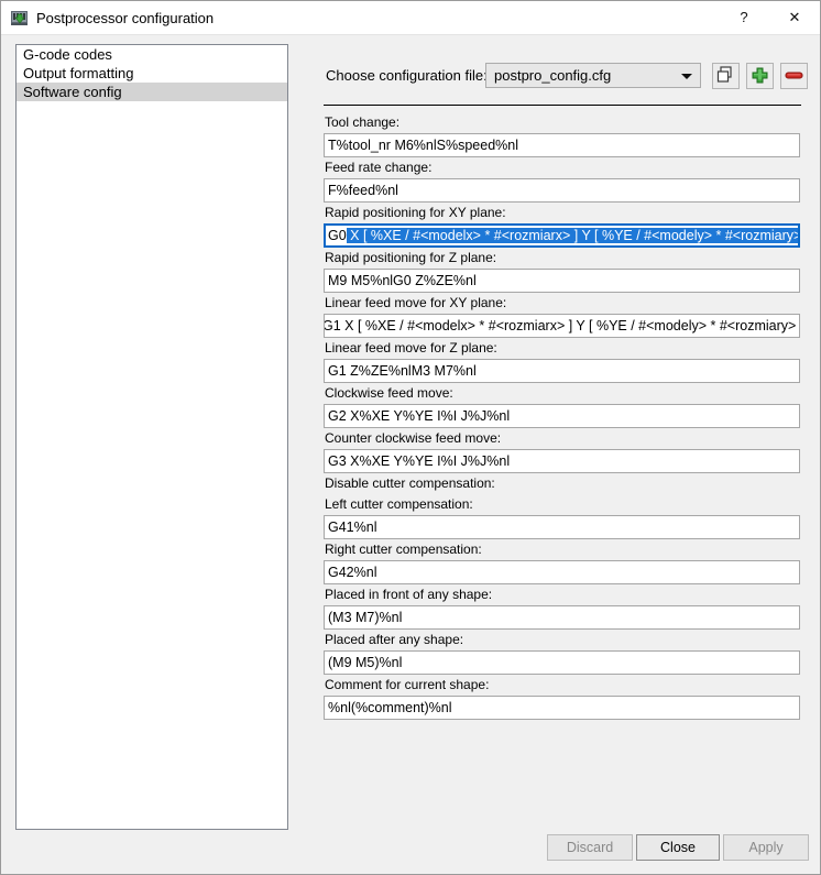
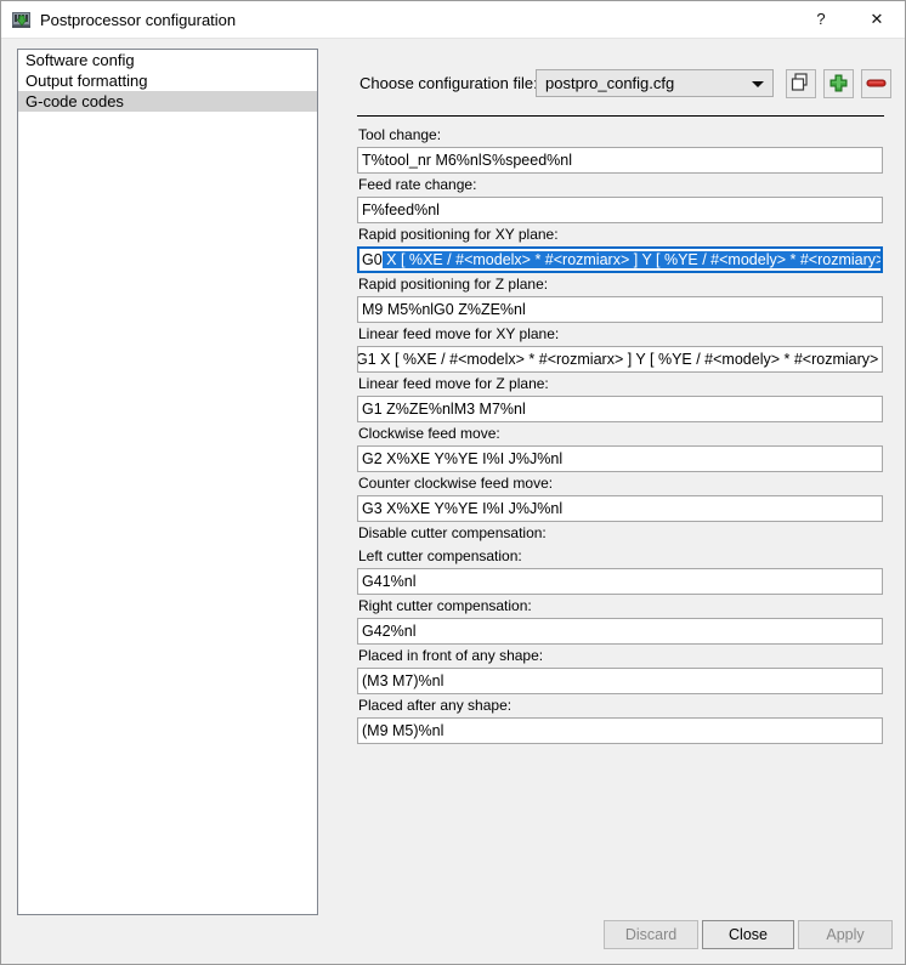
  Postprocessor configuration
  ?
  ✕
- G-code codes
+ Software config
  Output formatting
- Software config
+ G-code codes
  Choose configuration file
  postpro_config.cfg
  Tool change:
  T%tool_nr M6%nlS%speed%nl
  Feed rate change:
  F%feed%nl
  Rapid positioning for XY plane:
  G0 X [ %XE / #<modelx> * #<rozmiarx> ] Y [ %YE / #<modely> * #<rozmiary>
  Rapid positioning for Z plane:
  M9 M5%nlG0 Z%ZE%nl
  Linear feed move for XY plane:
  G1 X [ %XE / #<modelx> * #<rozmiarx> ] Y [ %YE / #<modely> * #<rozmiary>
  Linear feed move for Z plane:
  G1 Z%ZE%nlM3 M7%nl
  Clockwise feed move:
  G2 X%XE Y%YE I%I J%J%nl
  Counter clockwise feed move:
  G3 X%XE Y%YE I%I J%J%nl
  Disable cutter compensation:
  Left cutter compensation:
  G41%nl
  Right cutter compensation:
  G42%nl
  Placed in front of any shape:
  (M3 M7)%nl
  Placed after any shape:
  (M9 M5)%nl
- Comment for current shape:
- %nl(%comment)%nl
  Discard
  Close
  Apply
